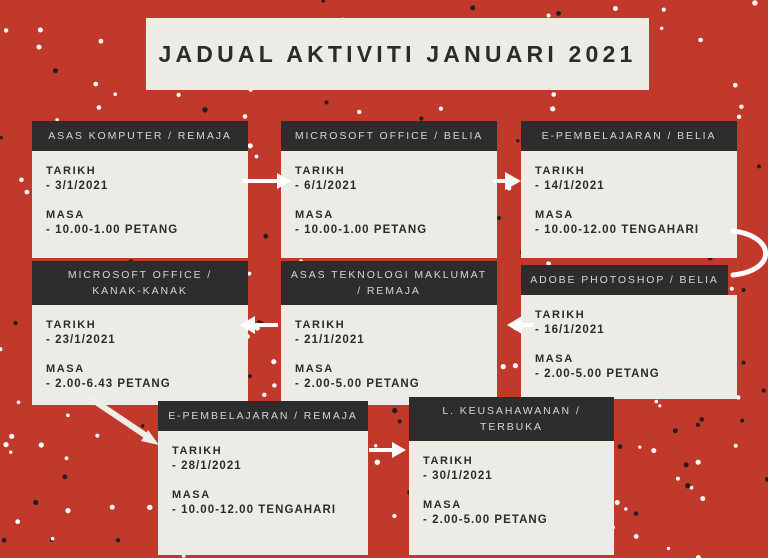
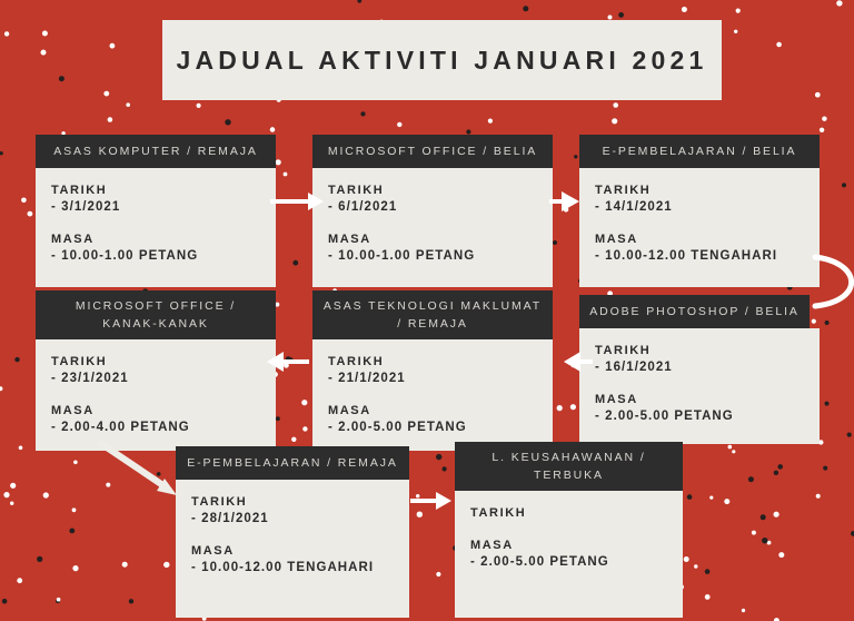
  JADUAL AKTIVITI JANUARI 2021
  ASAS KOMPUTER / REMAJA
  TARIKH
  - 3/1/2021
  MASA
  - 10.00-1.00 PETANG
  MICROSOFT OFFICE / BELIA
  TARIKH
  - 6/1/2021
  MASA
  - 10.00-1.00 PETANG
  E-PEMBELAJARAN / BELIA
  TARIKH
  - 14/1/2021
  MASA
  - 10.00-12.00 TENGAHARI
  MICROSOFT OFFICE /
  KANAK-KANAK
  TARIKH
  - 23/1/2021
  MASA
- - 2.00-6.43 PETANG
+ - 2.00-4.00 PETANG
  ASAS TEKNOLOGI MAKLUMAT
  / REMAJA
  TARIKH
  - 21/1/2021
  MASA
  - 2.00-5.00 PETANG
  ADOBE PHOTOSHOP / BELIA
  TARIKH
  - 16/1/2021
  MASA
  - 2.00-5.00 PETANG
  E-PEMBELAJARAN / REMAJA
  TARIKH
  - 28/1/2021
  MASA
  - 10.00-12.00 TENGAHARI
  L. KEUSAHAWANAN /
  TERBUKA
  TARIKH
- - 30/1/2021
  MASA
  - 2.00-5.00 PETANG
